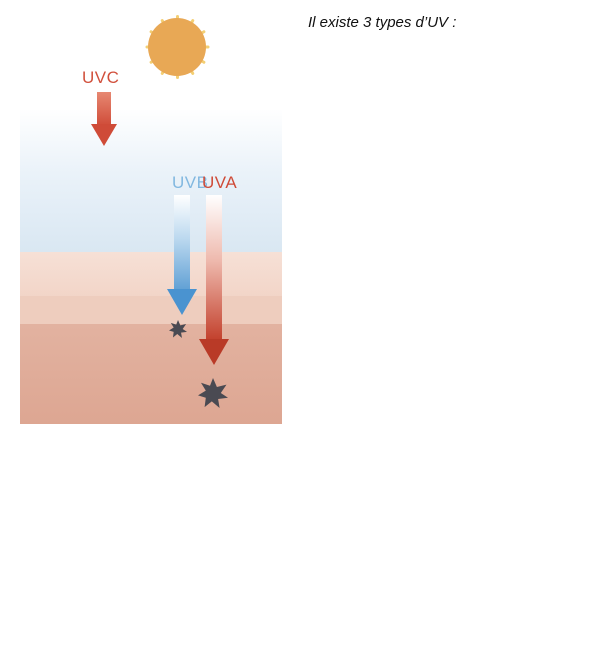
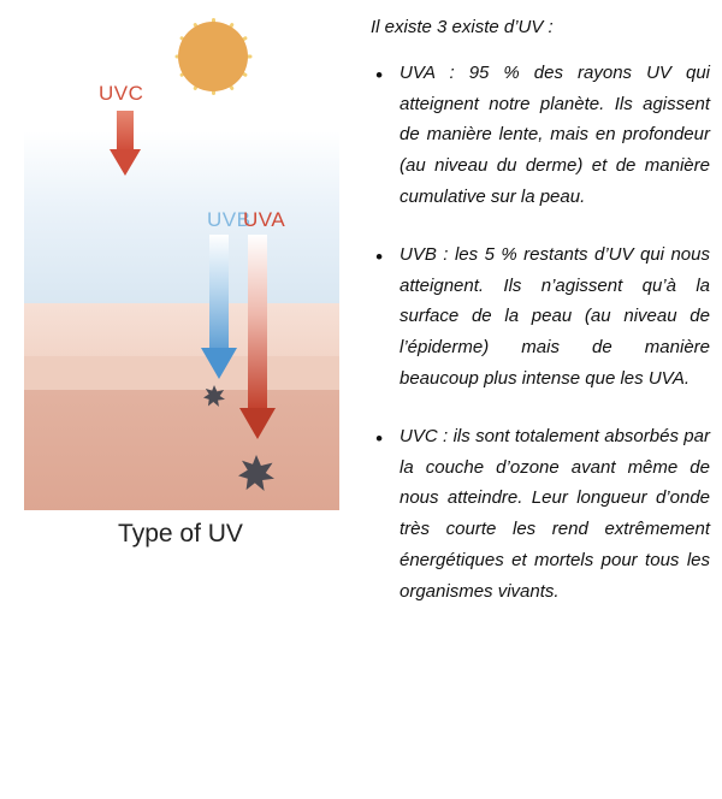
  UVC
  UVB
  UVA
+ Type of UV
- Il existe 3 types d’UV :
+ Il existe 3 existe d’UV :
+ UVA : 95 % des rayons UV qui atteignent notre planète. Ils agissent de manière lente, mais en profondeur (au niveau du derme) et de manière cumulative sur la peau.
+ UVB : les 5 % restants d’UV qui nous atteignent. Ils n’agissent qu’à la surface de la peau (au niveau de l’épiderme) mais de manière beaucoup plus intense que les UVA.
+ UVC : ils sont totalement absorbés par la couche d’ozone avant même de nous atteindre. Leur longueur d’onde très courte les rend extrêmement énergétiques et mortels pour tous les organismes vivants.
